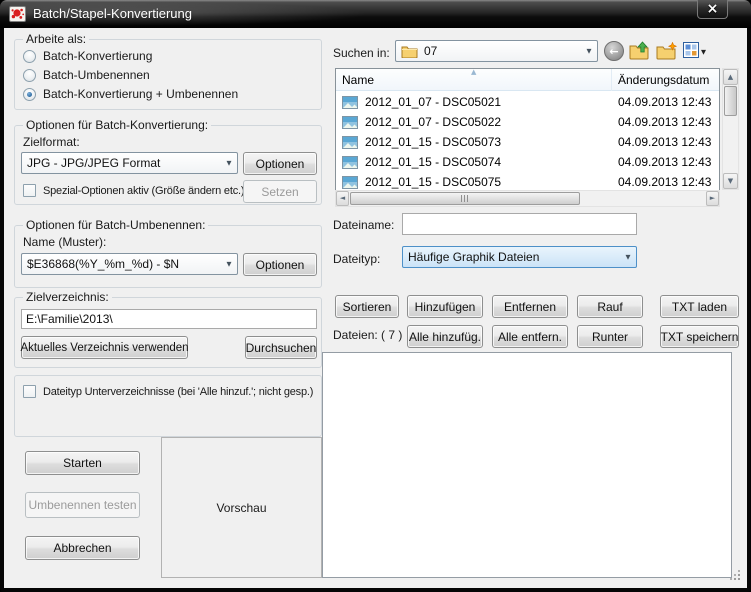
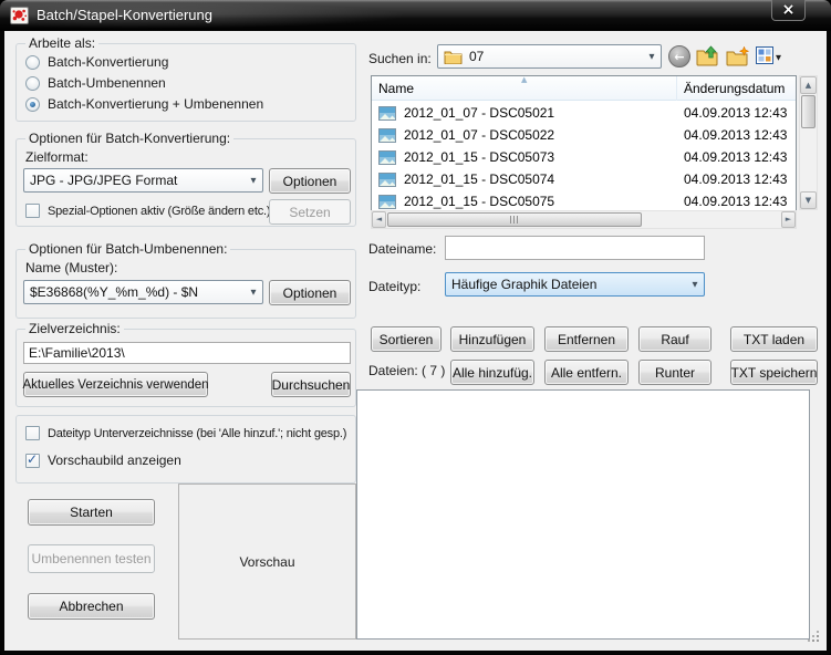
  ×
  Arbeite als:
  Batch-Konvertierung
  Batch-Umbenennen
  Batch-Konvertierung + Umbenennen
  Optionen für Batch-Konvertierung:
  Zielformat:
  JPG - JPG/JPEG Format
  ▼
  Optionen
  Spezial-Optionen aktiv (Größe ändern etc.
  Setzen
  Optionen für Batch-Umbenennen:
  Name (Muster):
  $E36868(%Y_%m_%d) - $N
  ▼
  Optionen
  Zielverzeichnis:
  E:\Familie\2013\
  Aktuelles Verzeichnis verwenden
  Durchsuchen
  Dateityp Unterverzeichnisse (bei 'Alle hinzuf.'; nicht gesp.)
+ ✓
+ Vorschaubild anzeigen
  Starten
  Umbenennen testen
  Abbrechen
  Vorschau
  Suchen in:
  07
  ▼
  ←
  ▼
  Name
  ▲
  Änderungsdatum
  2012_01_07 - DSC05021
  04.09.2013 12:43
  2012_01_07 - DSC05022
  04.09.2013 12:43
  2012_01_15 - DSC05073
  04.09.2013 12:43
  2012_01_15 - DSC05074
  04.09.2013 12:43
  2012_01_15 - DSC05075
  04.09.2013 12:43
  ▲
  ▼
  ◄
  ►
  Dateiname:
  Dateityp:
  Häufige Graphik Dateien
  ▼
  Sortieren
  Hinzufügen
  Entfernen
  Rauf
  TXT laden
  Dateien: ( 7 )
  Alle hinzufüg.
  Alle entfern.
  Runter
  TXT speichern
